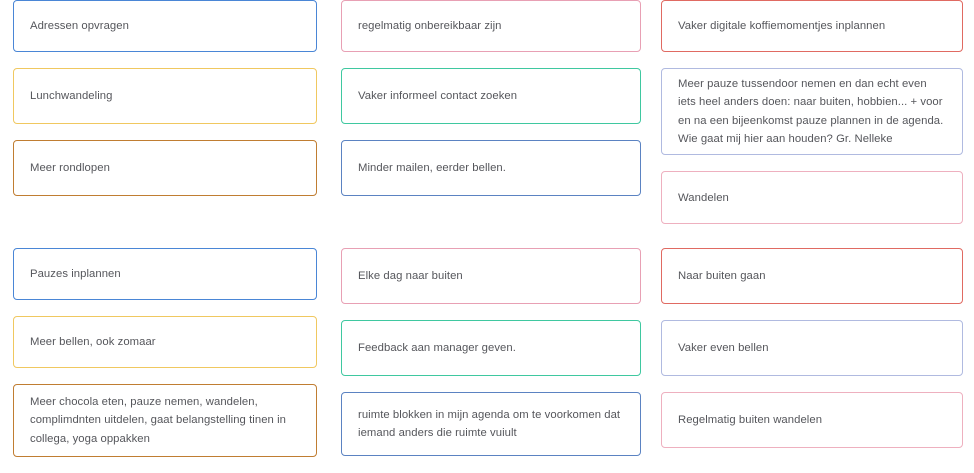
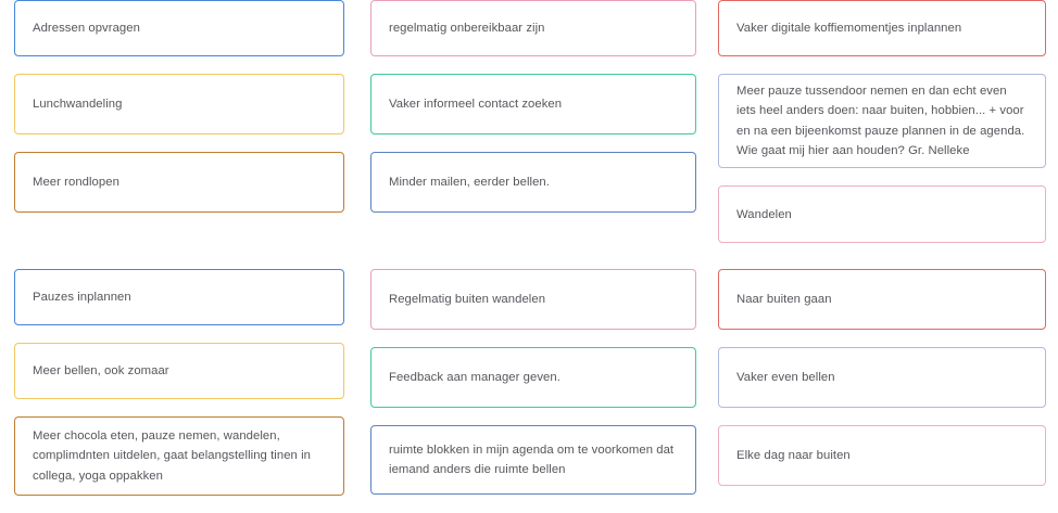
  Adressen opvragen
  Lunchwandeling
  Meer rondlopen
  regelmatig onbereikbaar zijn
  Vaker informeel contact zoeken
  Minder mailen, eerder bellen.
  Vaker digitale koffiemomentjes inplannen
  Meer pauze tussendoor nemen en dan echt even iets heel anders doen: naar buiten, hobbien... + voor en na een bijeenkomst pauze plannen in de agenda. Wie gaat mij hier aan houden? Gr. Nelleke
  Wandelen
  Pauzes inplannen
  Meer bellen, ook zomaar
  Meer chocola eten, pauze nemen, wandelen, complimdnten uitdelen, gaat belangstelling tinen in collega, yoga oppakken
- Elke dag naar buiten
+ Regelmatig buiten wandelen
  Feedback aan manager geven.
- ruimte blokken in mijn agenda om te voorkomen dat iemand anders die ruimte vuiult
+ ruimte blokken in mijn agenda om te voorkomen dat iemand anders die ruimte bellen
  Naar buiten gaan
  Vaker even bellen
- Regelmatig buiten wandelen
+ Elke dag naar buiten
